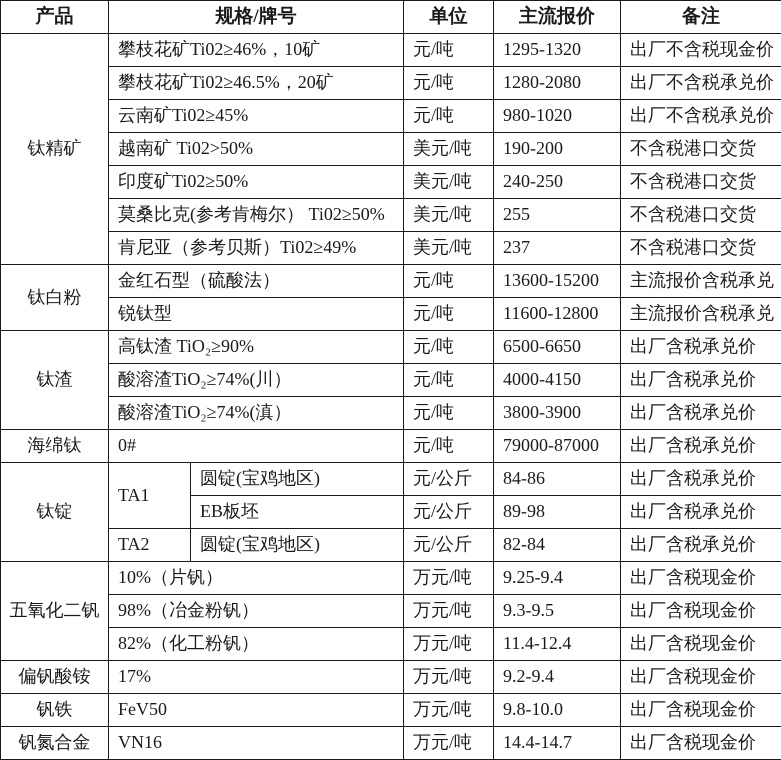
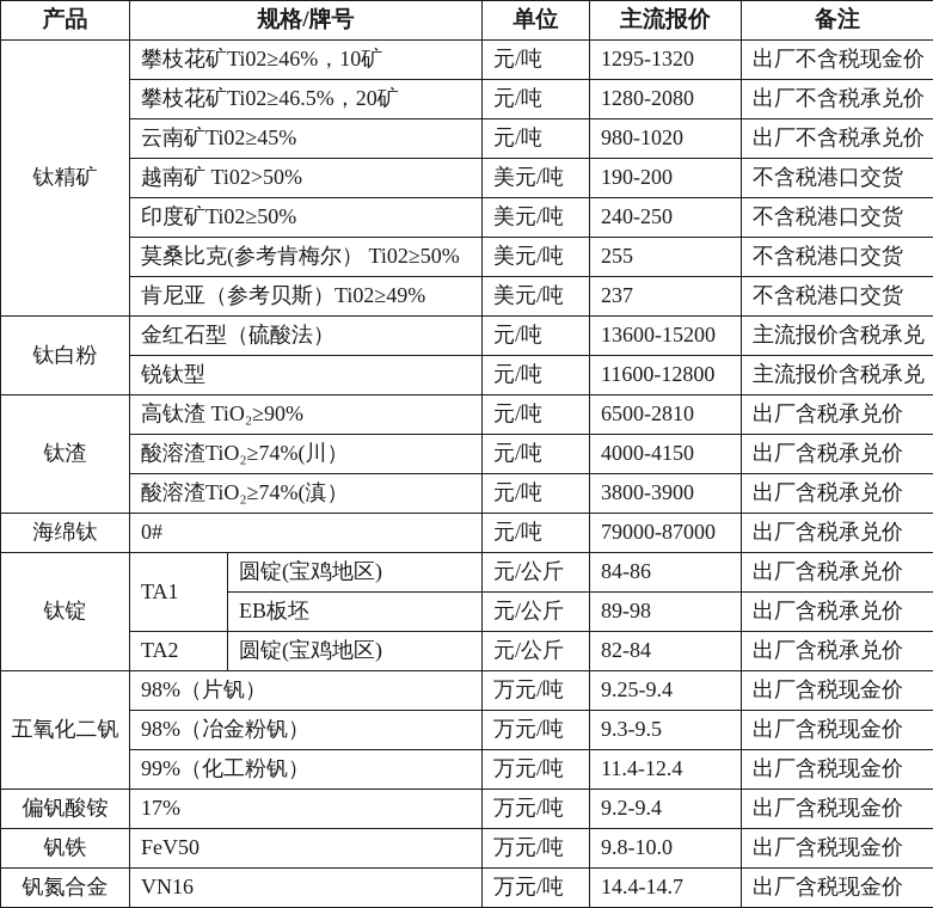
  产品	规格/牌号	单位	主流报价	备注
  钛精矿	攀枝花矿Ti02≥46%，10矿	元/吨	1295-1320	出厂不含税现金价
  攀枝花矿Ti02≥46.5%，20矿	元/吨	1280-2080	出厂不含税承兑价
  云南矿Ti02≥45%	元/吨	980-1020	出厂不含税承兑价
  越南矿 Ti02>50%	美元/吨	190-200	不含税港口交货
  印度矿Ti02≥50%	美元/吨	240-250	不含税港口交货
  莫桑比克(参考肯梅尔） Ti02≥50%	美元/吨	255	不含税港口交货
  肯尼亚（参考贝斯）Ti02≥49%	美元/吨	237	不含税港口交货
  钛白粉	金红石型（硫酸法）	元/吨	13600-15200	主流报价含税承兑
  锐钛型	元/吨	11600-12800	主流报价含税承兑
- 钛渣	高钛渣 TiO₂≥90%	元/吨	6500-6650	出厂含税承兑价
+ 钛渣	高钛渣 TiO₂≥90%	元/吨	6500-2810	出厂含税承兑价
  酸溶渣TiO₂≥74%(川）	元/吨	4000-4150	出厂含税承兑价
  酸溶渣TiO₂≥74%(滇）	元/吨	3800-3900	出厂含税承兑价
  海绵钛	0#	元/吨	79000-87000	出厂含税承兑价
  钛锭	TA1	圆锭(宝鸡地区)	元/公斤	84-86	出厂含税承兑价
  EB板坯	元/公斤	89-98	出厂含税承兑价
  TA2	圆锭(宝鸡地区)	元/公斤	82-84	出厂含税承兑价
- 五氧化二钒	10%（片钒）	万元/吨	9.25-9.4	出厂含税现金价
+ 五氧化二钒	98%（片钒）	万元/吨	9.25-9.4	出厂含税现金价
  98%（冶金粉钒）	万元/吨	9.3-9.5	出厂含税现金价
- 82%（化工粉钒）	万元/吨	11.4-12.4	出厂含税现金价
+ 99%（化工粉钒）	万元/吨	11.4-12.4	出厂含税现金价
  偏钒酸铵	17%	万元/吨	9.2-9.4	出厂含税现金价
  钒铁	FeV50	万元/吨	9.8-10.0	出厂含税现金价
  钒氮合金	VN16	万元/吨	14.4-14.7	出厂含税现金价
